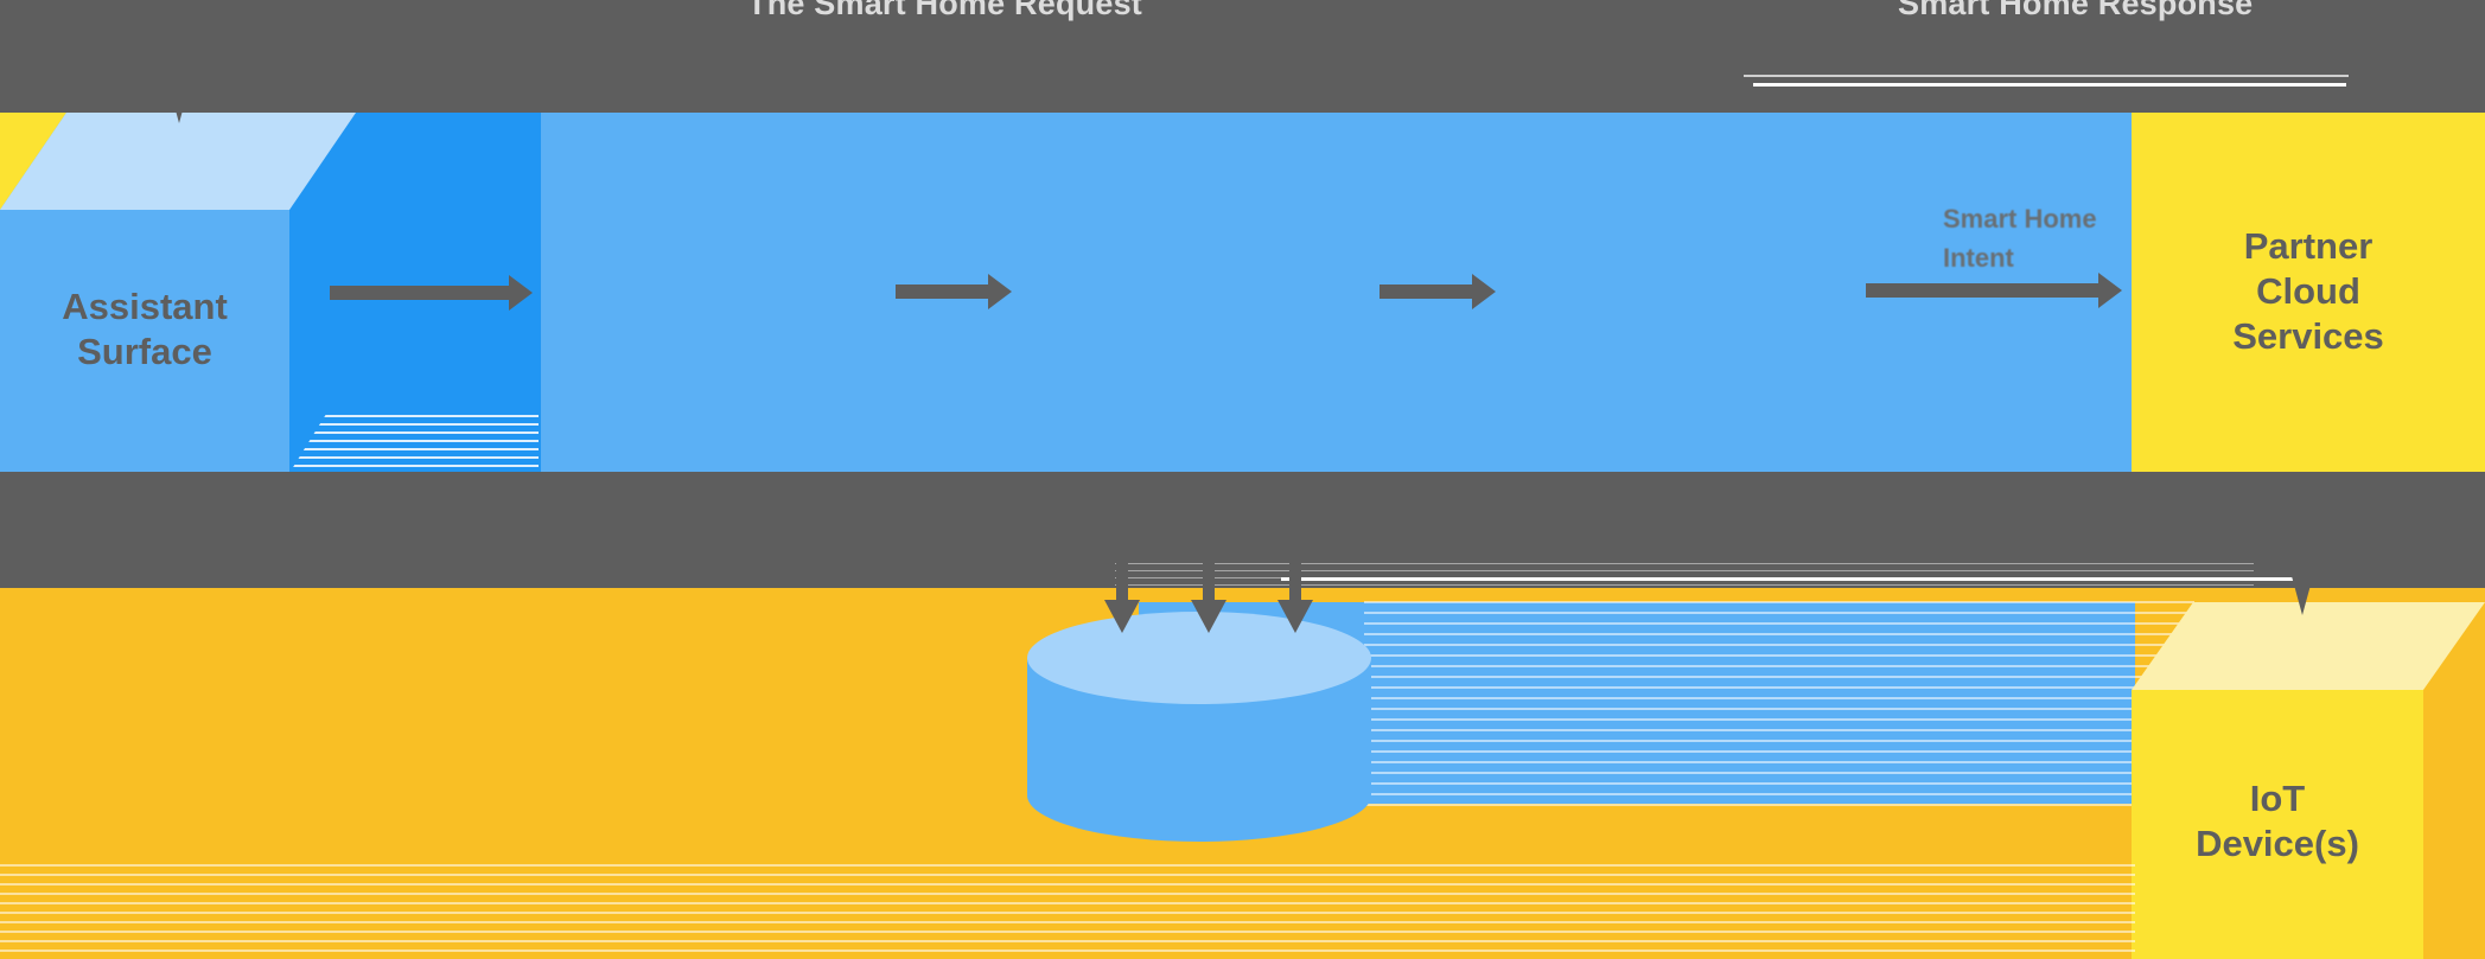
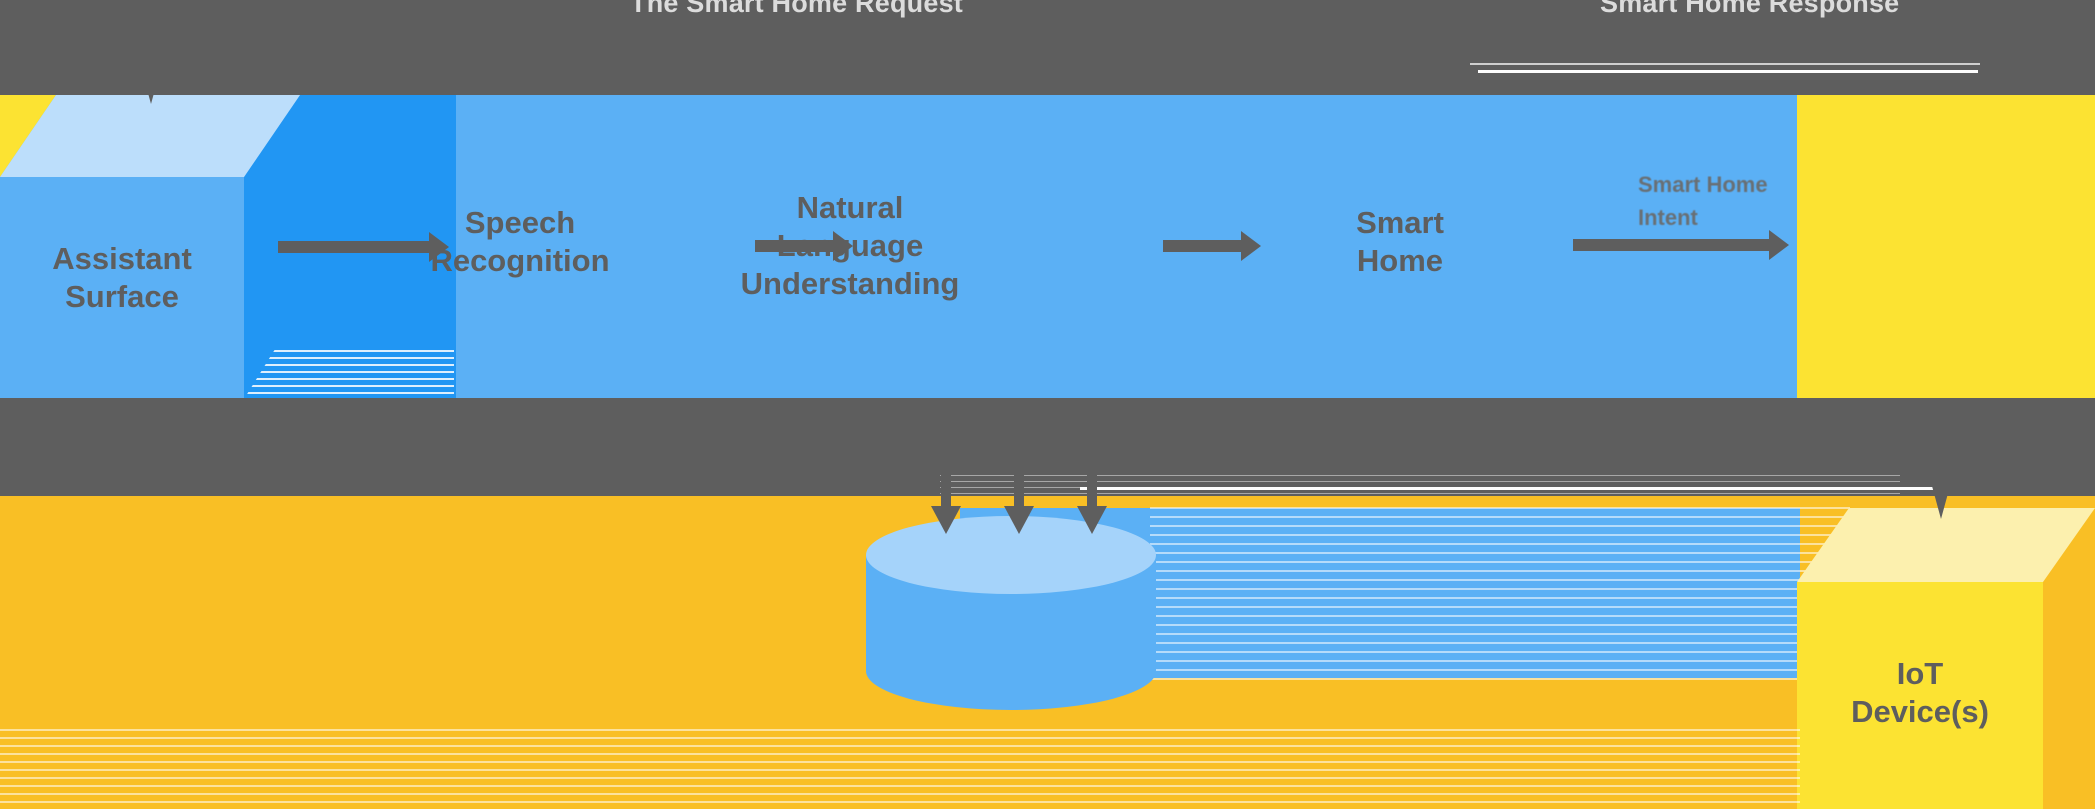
  The Smart Home Request
  Smart Home Response
  Assistant Surface
+ Speech
+ Recognition
+ Natural
+ Language
+ Understanding
+ Smart
+ Home
  Smart Home
  Intent
- Partner
- Cloud
- Services
  IoT
  Device(s)
